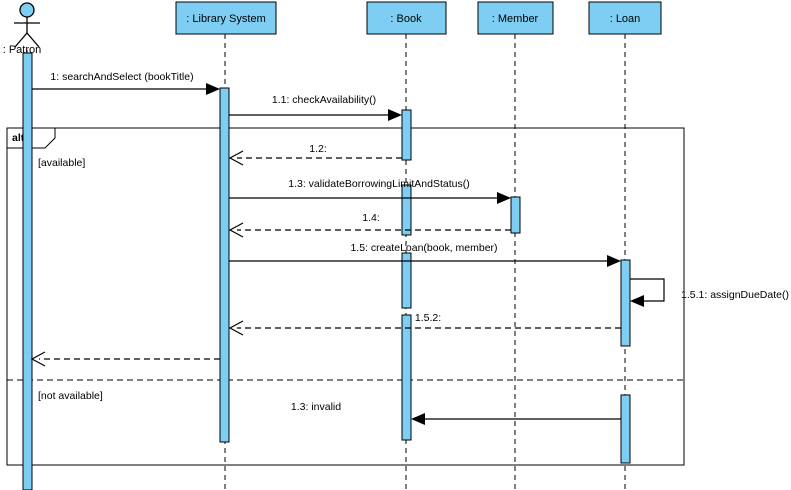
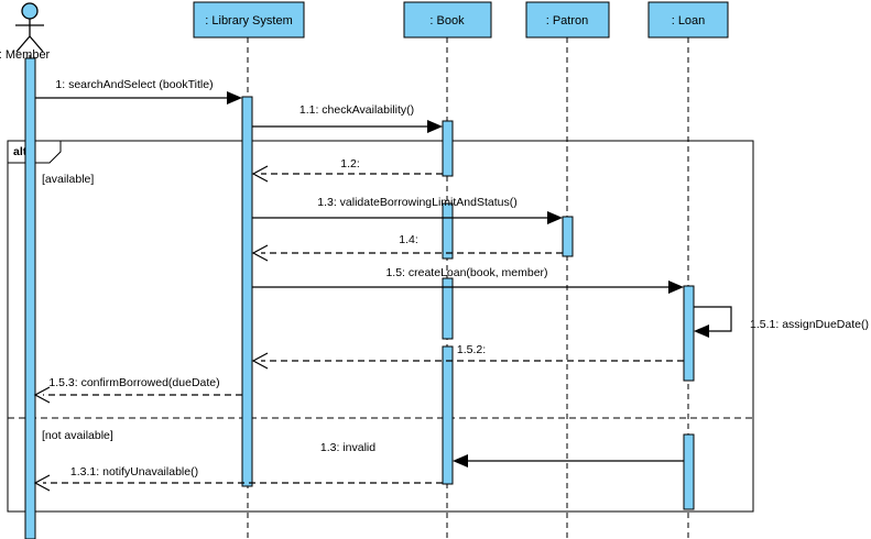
- : Patron
+ : Member
  : Library System
  : Book
- : Member
+ : Patron
  : Loan
  [available]
  [not available]
  1: searchAndSelect (bookTitle)
  1.1: checkAvailability()
  1.2:
  1.3: validateBorrowingLimitAndStatus()
  1.4:
  1.5: createLoan(book, member)
  1.5.1: assignDueDate()
  1.5.2:
+ 1.5.3: confirmBorrowed(dueDate)
  1.3: invalid
+ 1.3.1: notifyUnavailable()
